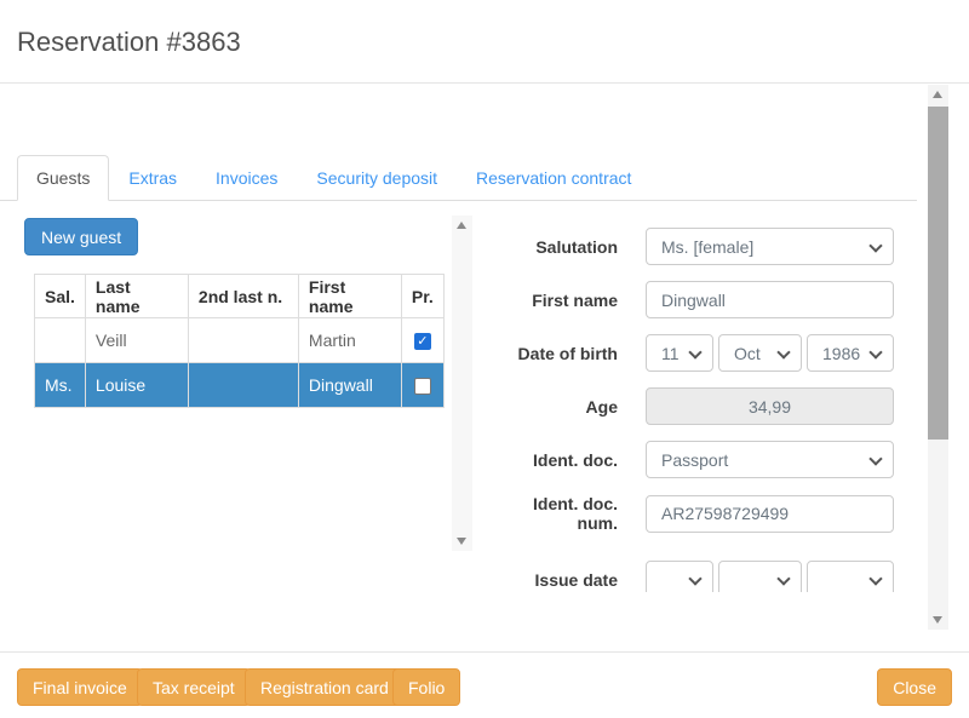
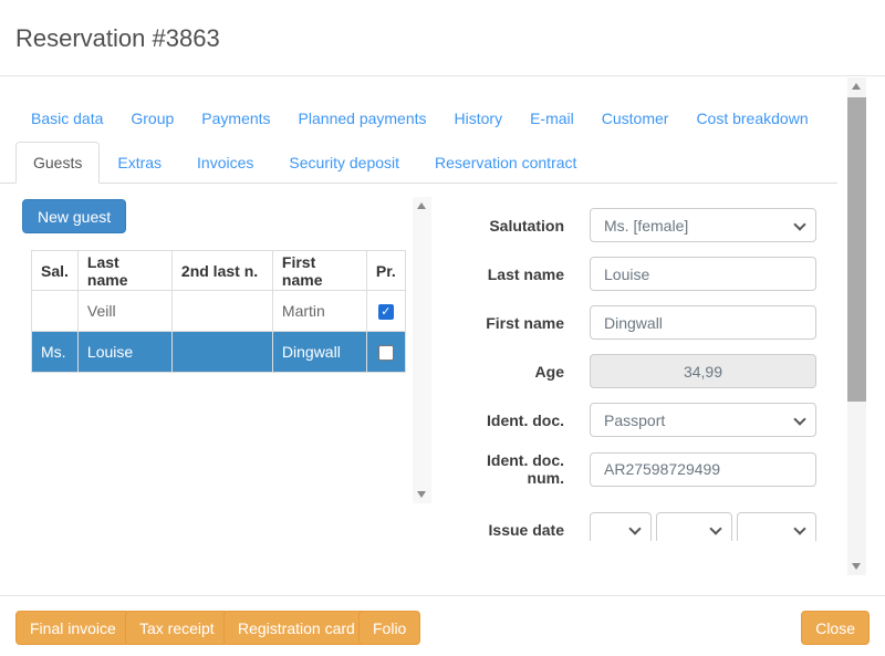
  Reservation #3863
+ Basic data
+ Group
+ Payments
+ Planned payments
+ History
+ E-mail
+ Customer
+ Cost breakdown
  Guests
  Extras
  Invoices
  Security deposit
  Reservation contract
  New guest
  Sal.	Last name	2nd last n.	First name	Pr.
  	Veill		Martin	✓
  Ms.	Louise		Dingwall
  Salutation
  Ms. [female]
+ Last name
+ Louise
  First name
  Dingwall
- Date of birth
- 11
- Oct
- 1986
  Age
  34,99
  Ident. doc.
  Passport
  Ident. doc. num.
  AR27598729499
  Issue date
  Final invoice
  Tax receipt
  Registration card
  Folio
  Close
